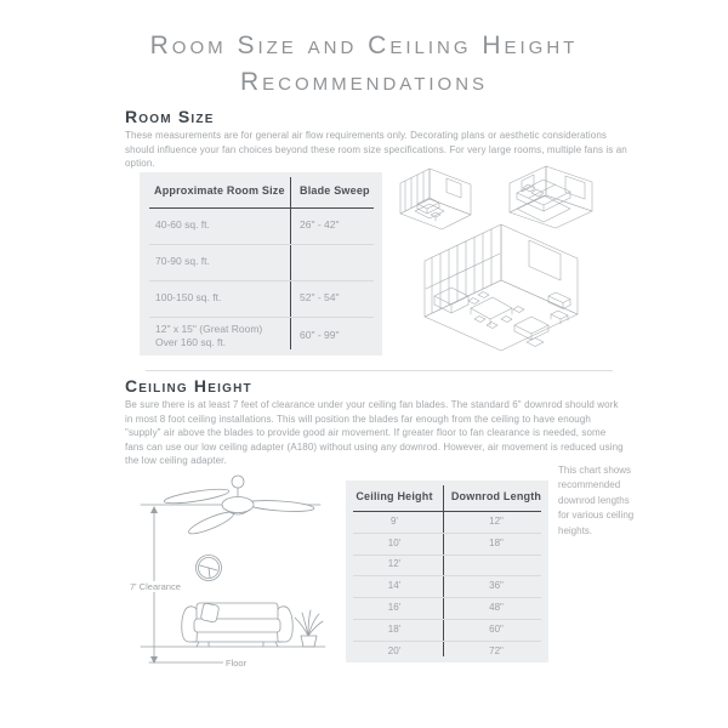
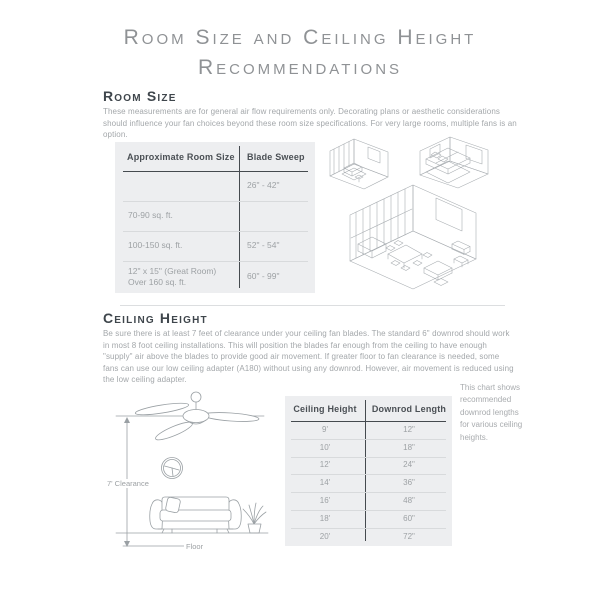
  Room Size and Ceiling Height
  Recommendations
  Room Size
  These measurements are for general air flow requirements only. Decorating plans or aesthetic considerations should influence your fan choices beyond these room size specifications. For very large rooms, multiple fans is an option.
  Approximate Room Size
  Blade Sweep
- 40-60 sq. ft.
  26" - 42"
  70-90 sq. ft.
  100-150 sq. ft.
  52" - 54"
  12" x 15" (Great Room)
  Over 160 sq. ft.
  60" - 99"
  Ceiling Height
  Be sure there is at least 7 feet of clearance under your ceiling fan blades. The standard 6" downrod should work in most 8 foot ceiling installations. This will position the blades far enough from the ceiling to have enough "supply" air above the blades to provide good air movement. If greater floor to fan clearance is needed, some fans can use our low ceiling adapter (A180) without using any downrod. However, air movement is reduced using the low ceiling adapter.
  7' Clearance
  Floor
  Ceiling Height
  Downrod Length
  9'
  12"
  10'
  18"
  12'
+ 24"
  14'
  36"
  16'
  48"
  18'
  60"
  20'
  72"
  This chart shows recommended downrod lengths for various ceiling heights.
